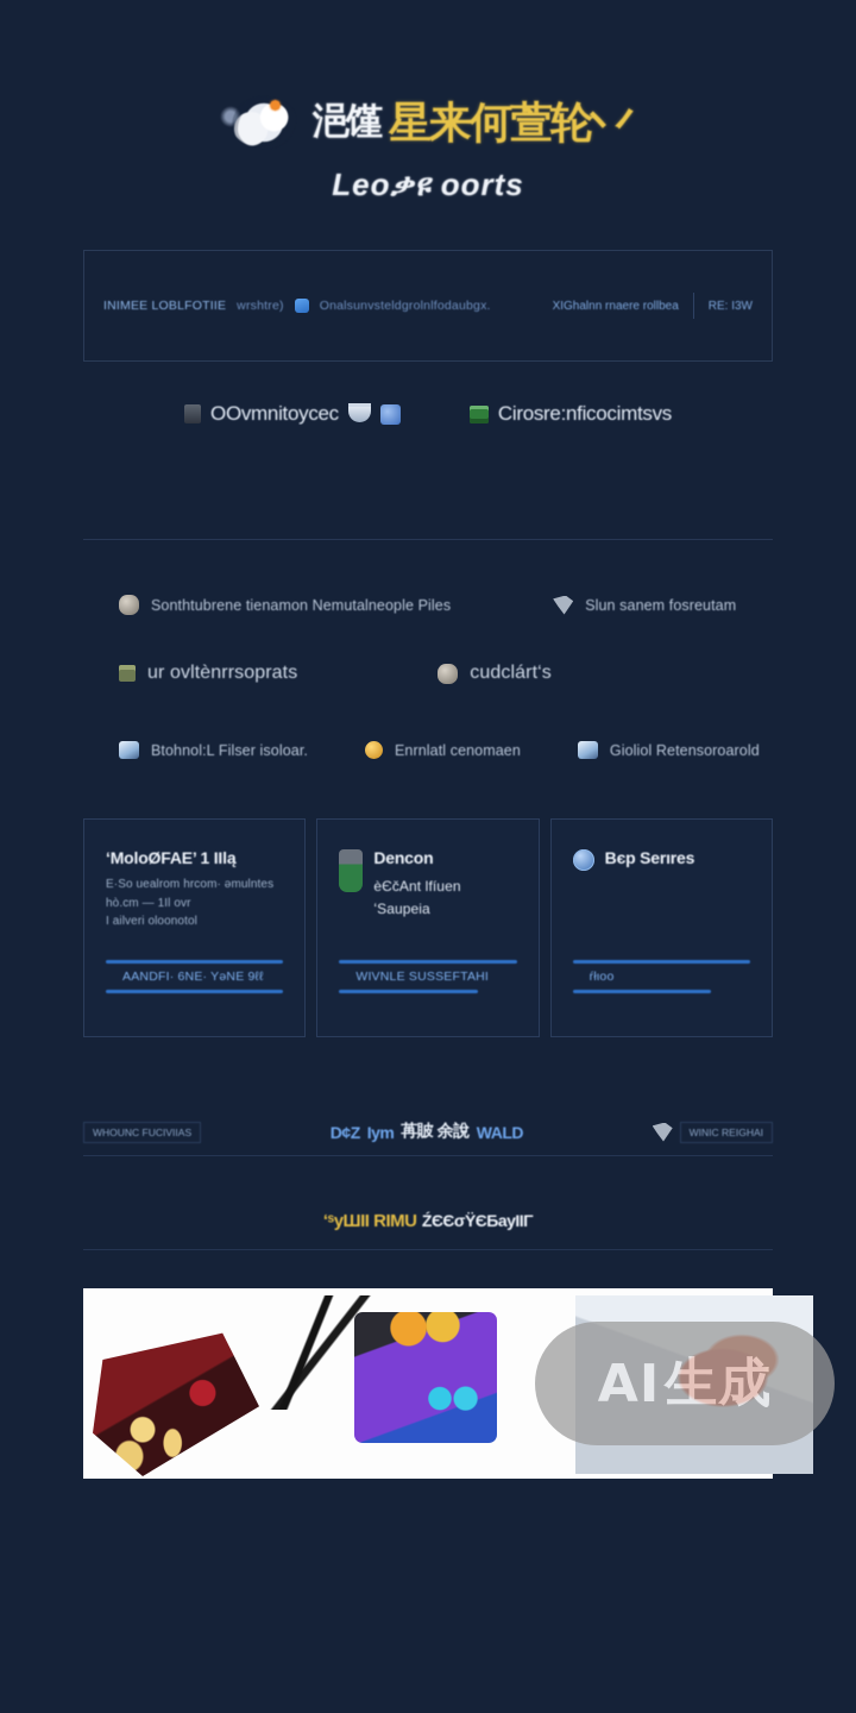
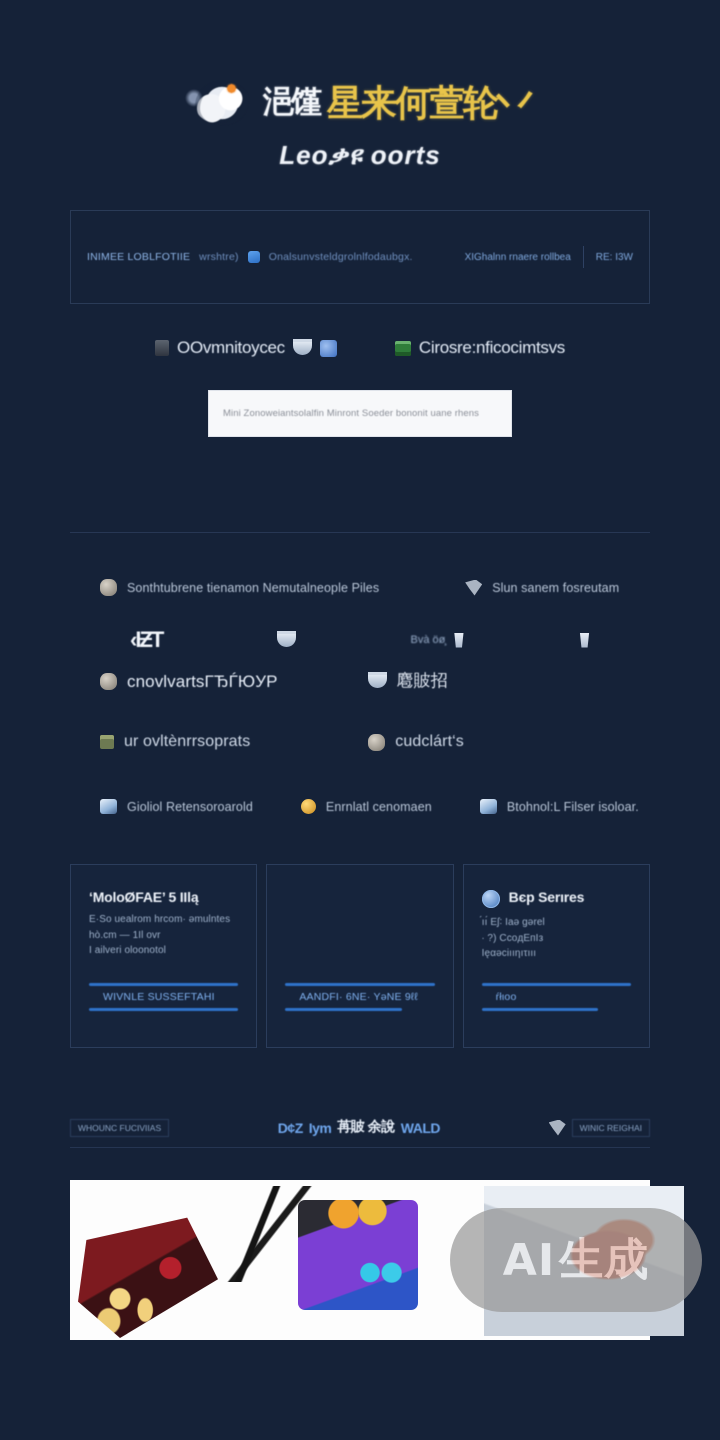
  浥馑
  星来何萱轮丷
  Leoቃዩ oorts
  INIMEE LOBLFOTIIE
  wrshtre)
  Onalsunvsteldgrolnlfodaubgx.
  XIGhalnn rnaere rollbea
  RE: I3W
  OOvmnitoycec
  Cirosre:nficocimtsvs
+ Mini Zonoweiantsolalfin Minront Soeder bononit uane rhens
  Sonthtubrene tienamon Nemutalneople Piles
  Slun sanem fosreutam
+ ‹IƵТ
+ Bvà öø̧
+ cnovlvartsГЂЃЮУР
+ 麅貱招
  ur ovltènrrsoprats
  cudclárt‘s
- Btohnol:L Filser isoloar.
+ Gioliol Retensoroarold
  Enrnlatl cenomaen
- Gioliol Retensoroarold
+ Btohnol:L Filser isoloar.
- ‘MoloØFAE’ 1 IIlą
+ ‘MoloØFAE’ 5 IIlą
  E·So uealrom hrcom· əmulntes
  hò.cm — 1Il ovr
  I ailveri oloonotol
- AANDFI· 6NE· YəNE 9ℓℓ
+ WIVNLE SUSSEFTAHI
- Dencon
- èЄčАnt lfíuen
- ʻSaupeiа
- WIVNLE SUSSEFTAHI
+ AANDFI· 6NE· YəNE 9ℓℓ
  Βєp Serıres
+ ́ıı́ Eʃ∶ Iaə ɡərel
+ ∙ ?) CсoдЕпІз
+ Ięαəciııηıτııı
  ŕłιοo
  WHOUNC FUCIVIIAS
  D¢Z
  Iym
  苒貱 余說
  WALD
  WINIC REIGHAI
- ‘ˢуШІІ RIMU ŹЄЄσŸЄБауІІΓ
  AI
  生成
